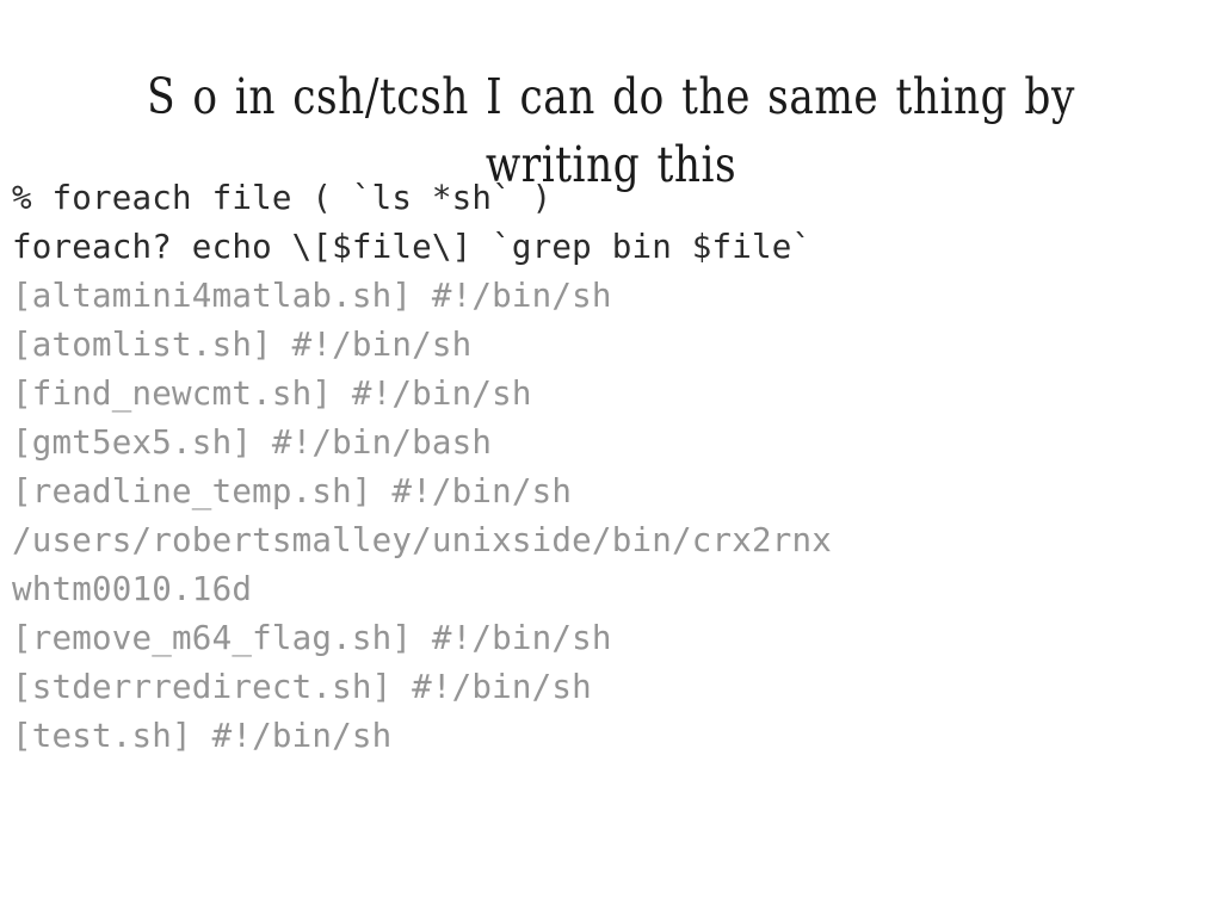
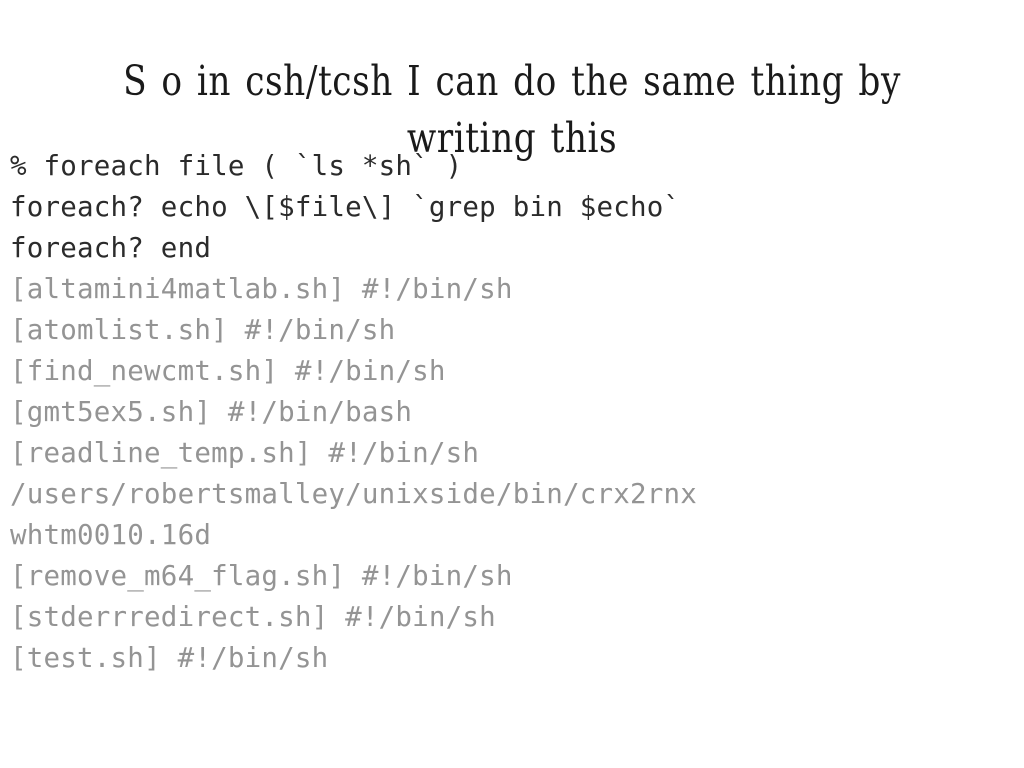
  S o in csh/tcsh I can do the same thing by writing this
  % foreach file ( `ls *sh` )
- foreach? echo \[$file\] `grep bin $file`
+ foreach? echo \[$file\] `grep bin $echo`
+ foreach? end
  [altamini4matlab.sh] #!/bin/sh
  [atomlist.sh] #!/bin/sh
  [find_newcmt.sh] #!/bin/sh
  [gmt5ex5.sh] #!/bin/bash
  [readline_temp.sh] #!/bin/sh
  /users/robertsmalley/unixside/bin/crx2rnx
  whtm0010.16d
  [remove_m64_flag.sh] #!/bin/sh
  [stderrredirect.sh] #!/bin/sh
  [test.sh] #!/bin/sh
